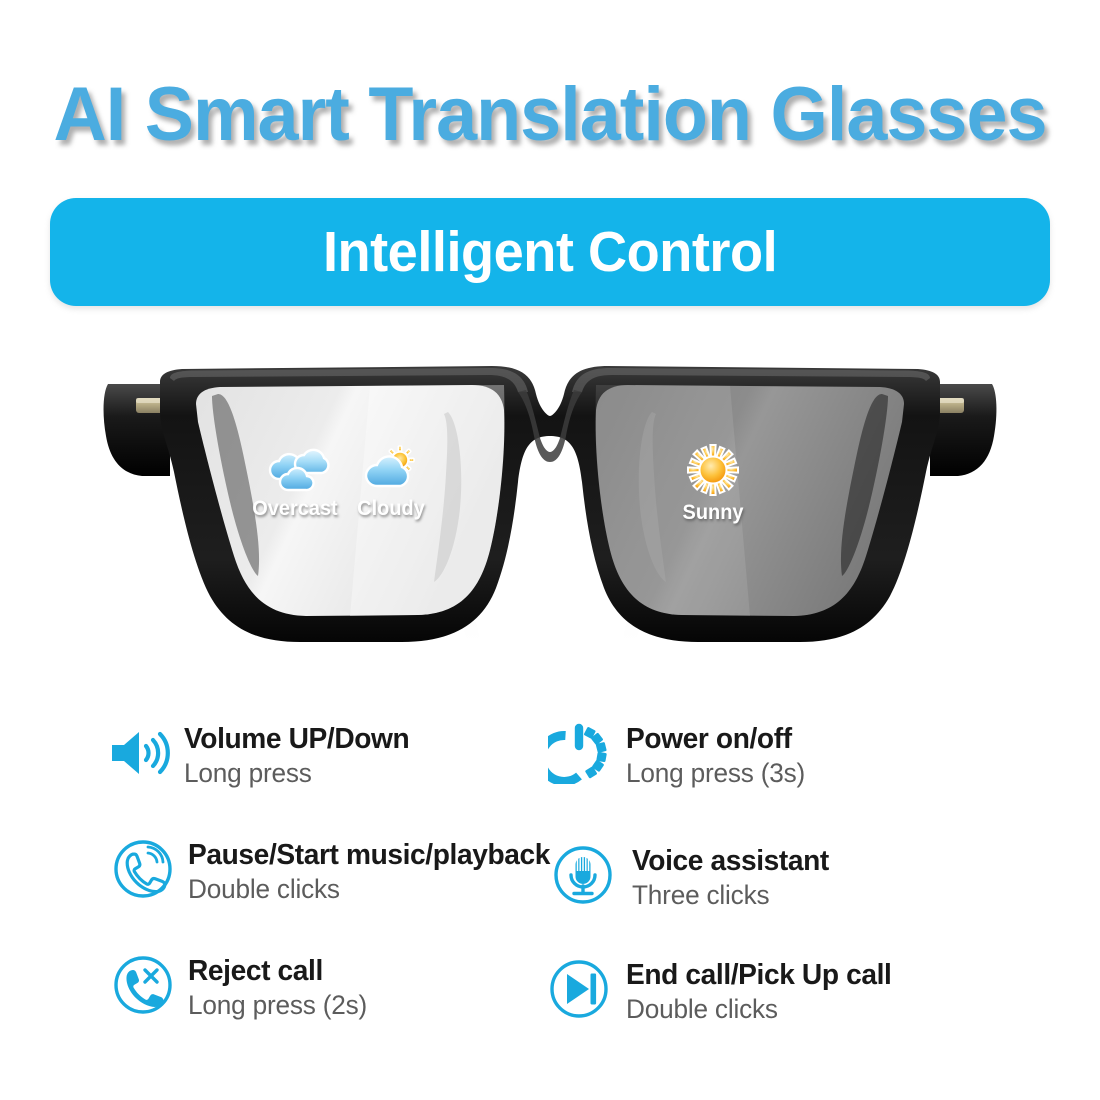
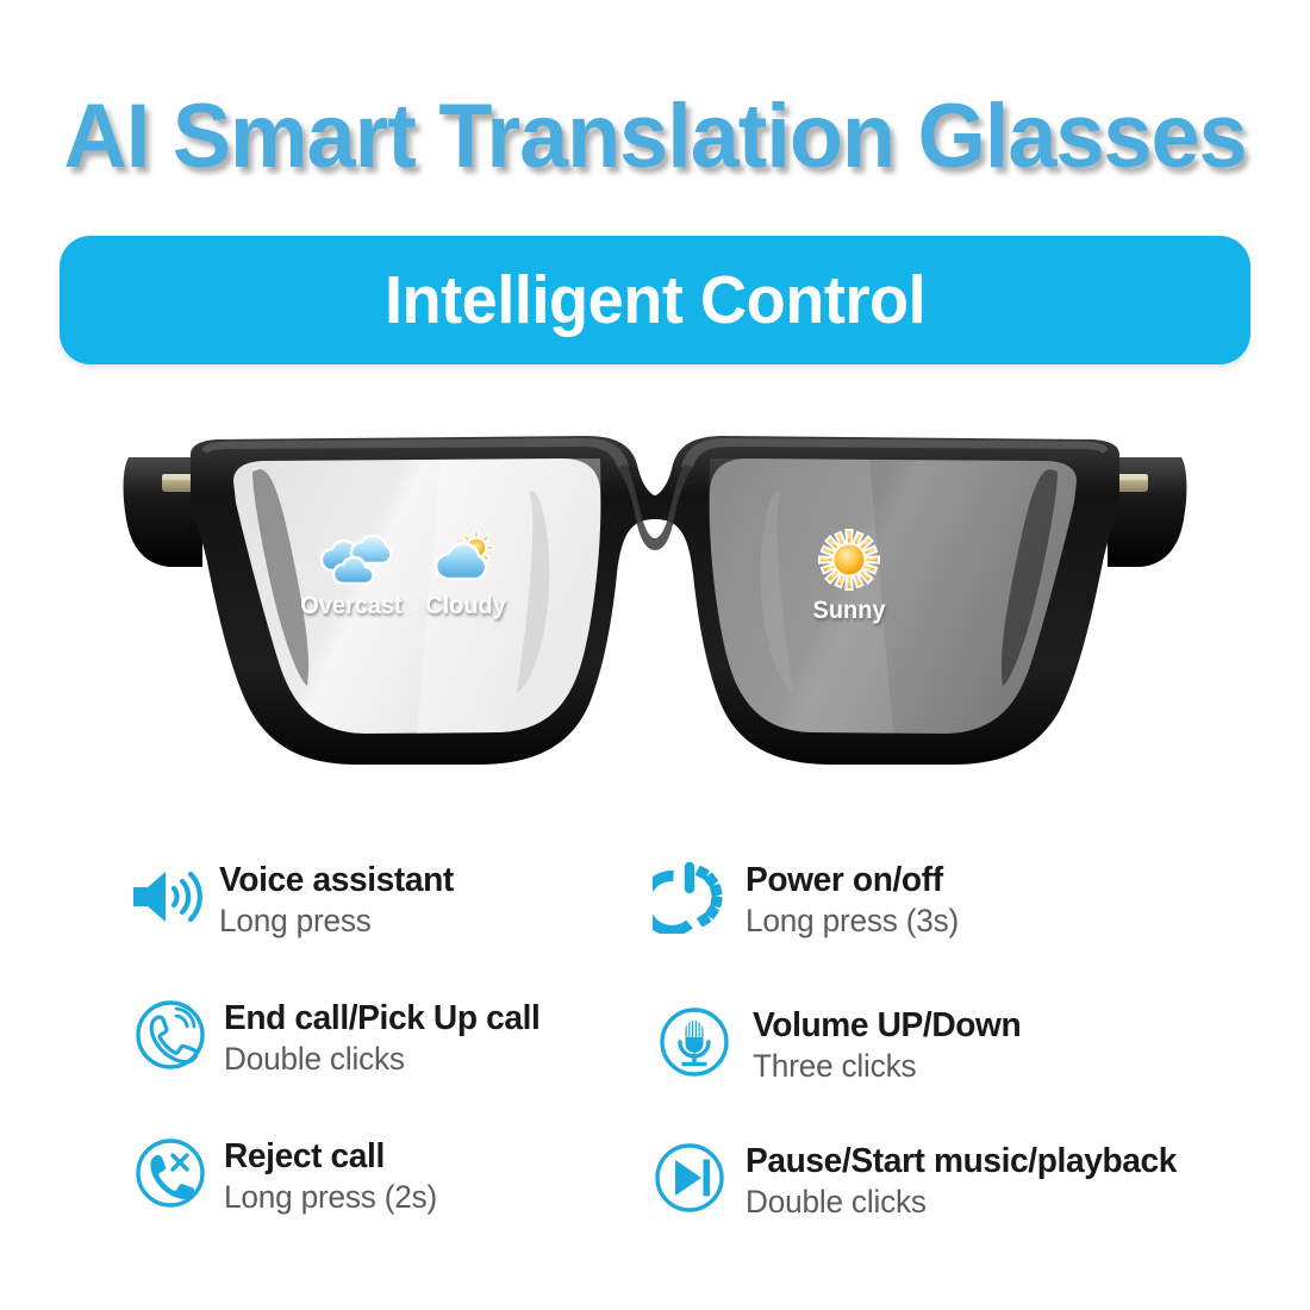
  AI Smart Translation Glasses
  Intelligent Control
  Overcast
  Cloudy
  Sunny
- Volume UP/Down
+ Voice assistant
  Long press
  Power on/off
  Long press (3s)
- Pause/Start music/playback
+ End call/Pick Up call
  Double clicks
- Voice assistant
+ Volume UP/Down
  Three clicks
  Reject call
  Long press (2s)
- End call/Pick Up call
+ Pause/Start music/playback
  Double clicks
